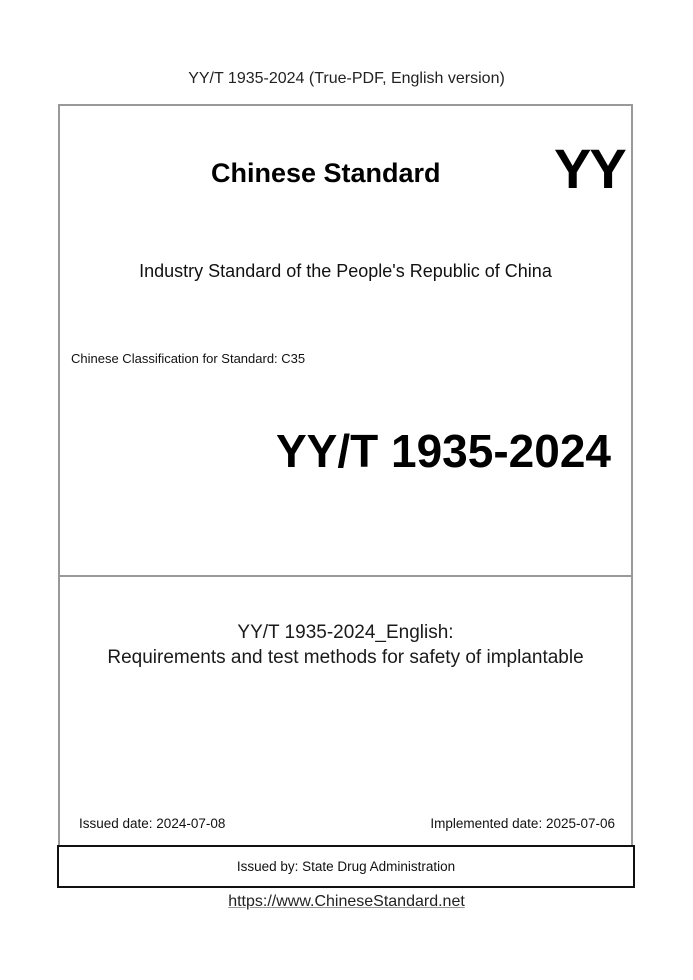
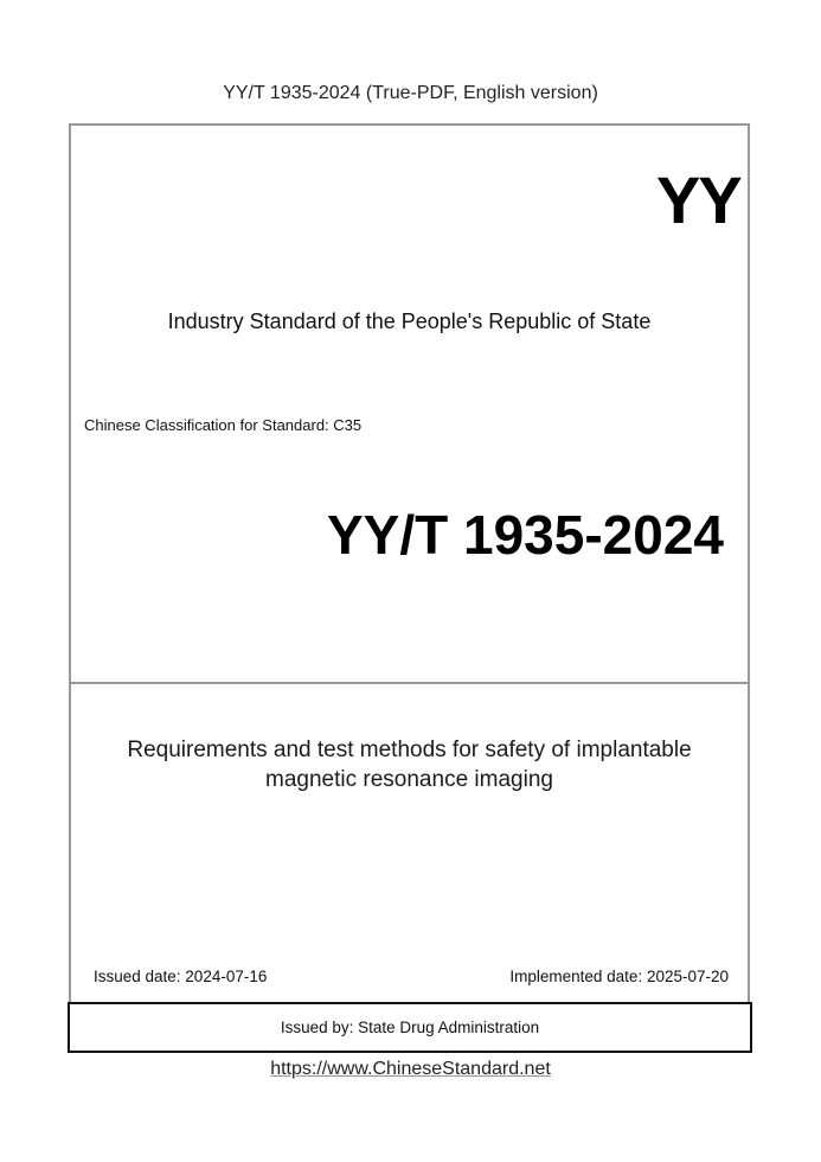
  YY/T 1935-2024 (True-PDF, English version)
- Chinese Standard
  YY
- Industry Standard of the People's Republic of China
+ Industry Standard of the People's Republic of State
  Chinese Classification for Standard: C35
  YY/T 1935-2024
- YY/T 1935-2024_English:
  Requirements and test methods for safety of implantable
+ magnetic resonance imaging
- Issued date: 2024-07-08
+ Issued date: 2024-07-16
- Implemented date: 2025-07-06
+ Implemented date: 2025-07-20
  Issued by: State Drug Administration
  https://www.ChineseStandard.net
